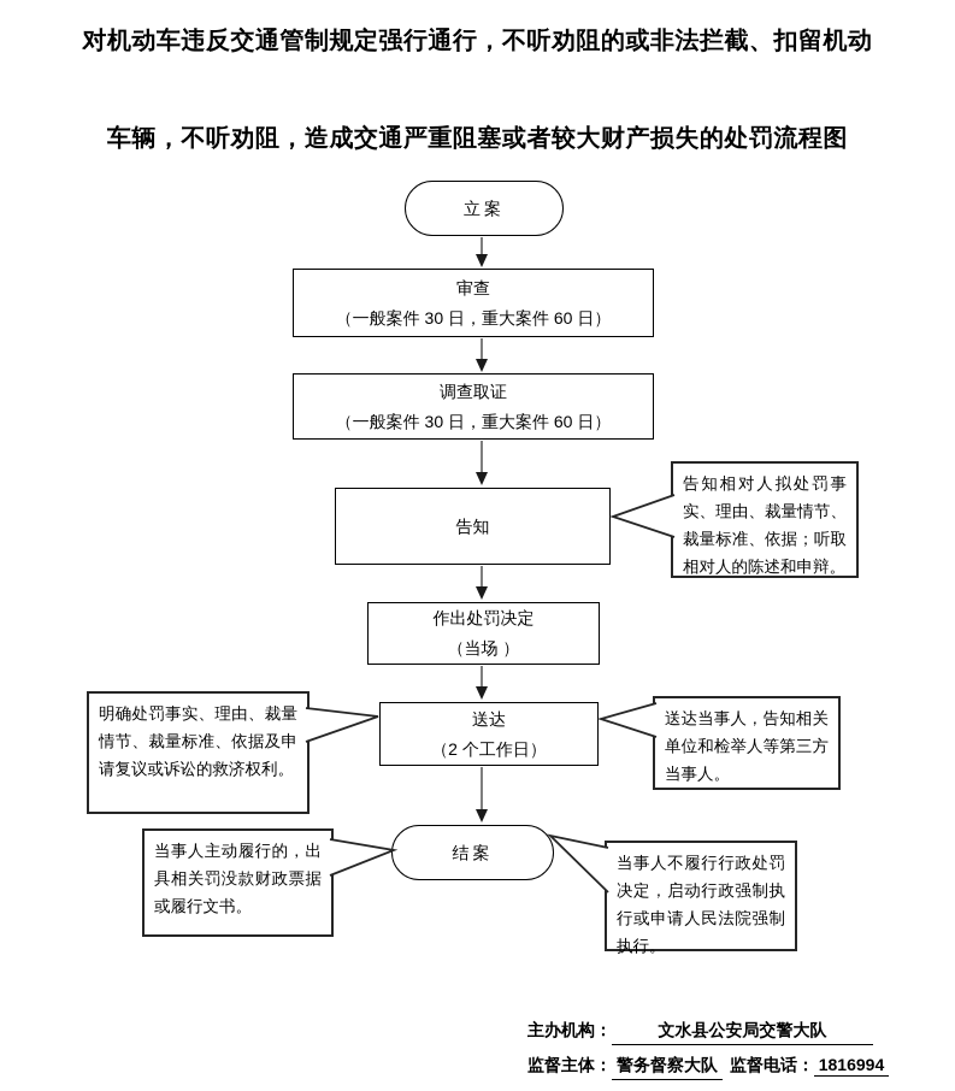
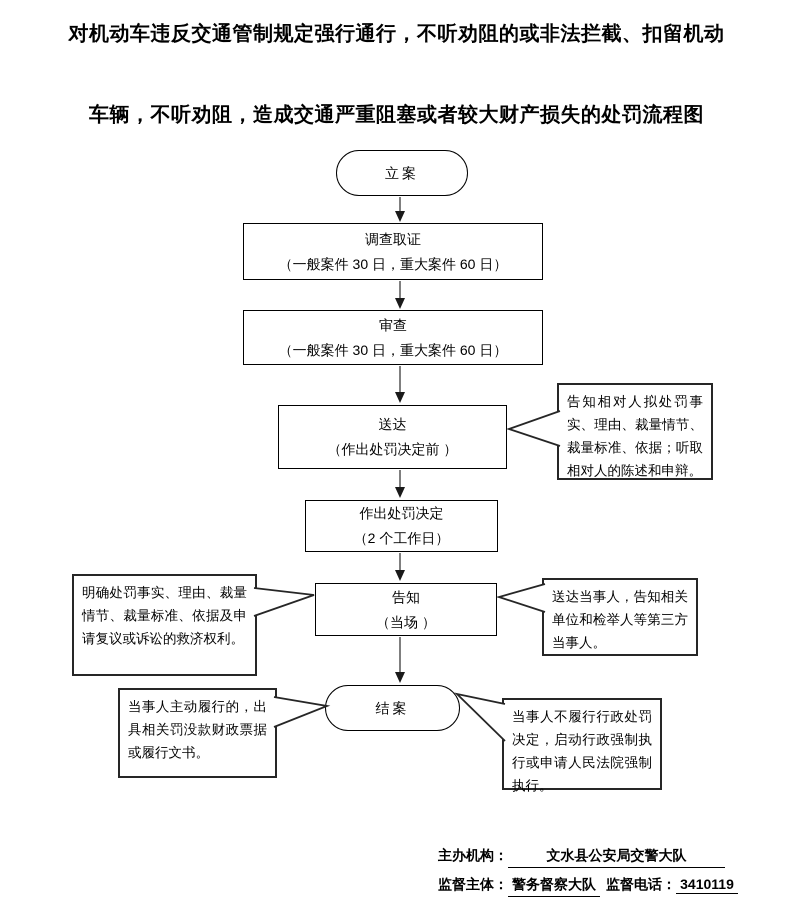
  对机动车违反交通管制规定强行通行，不听劝阻的或非法拦截、扣留机动
  车辆，不听劝阻，造成交通严重阻塞或者较大财产损失的处罚流程图
  立案
- 审查
+ 调查取证
  （一般案件 30 日，重大案件 60 日）
- 调查取证
+ 审查
  （一般案件 30 日，重大案件 60 日）
- 告知
+ 送达
+ （作出处罚决定前 ）
  作出处罚决定
- （当场 ）
+ （2 个工作日）
- 送达
+ 告知
- （2 个工作日）
+ （当场 ）
  结案
  告知相对人拟处罚事实、理由、裁量情节、裁量标准、依据；听取相对人的陈述和申辩。
  明确处罚事实、理由、裁量情节、裁量标准、依据及申请复议或诉讼的救济权利。
  送达当事人，告知相关单位和检举人等第三方当事人。
  当事人主动履行的，出具相关罚没款财政票据或履行文书。
  当事人不履行行政处罚决定，启动行政强制执行或申请人民法院强制执行。
  主办机构： 文水县公安局交警大队
- 监督主体： 警务督察大队 监督电话： 1816994
+ 监督主体： 警务督察大队 监督电话： 3410119
